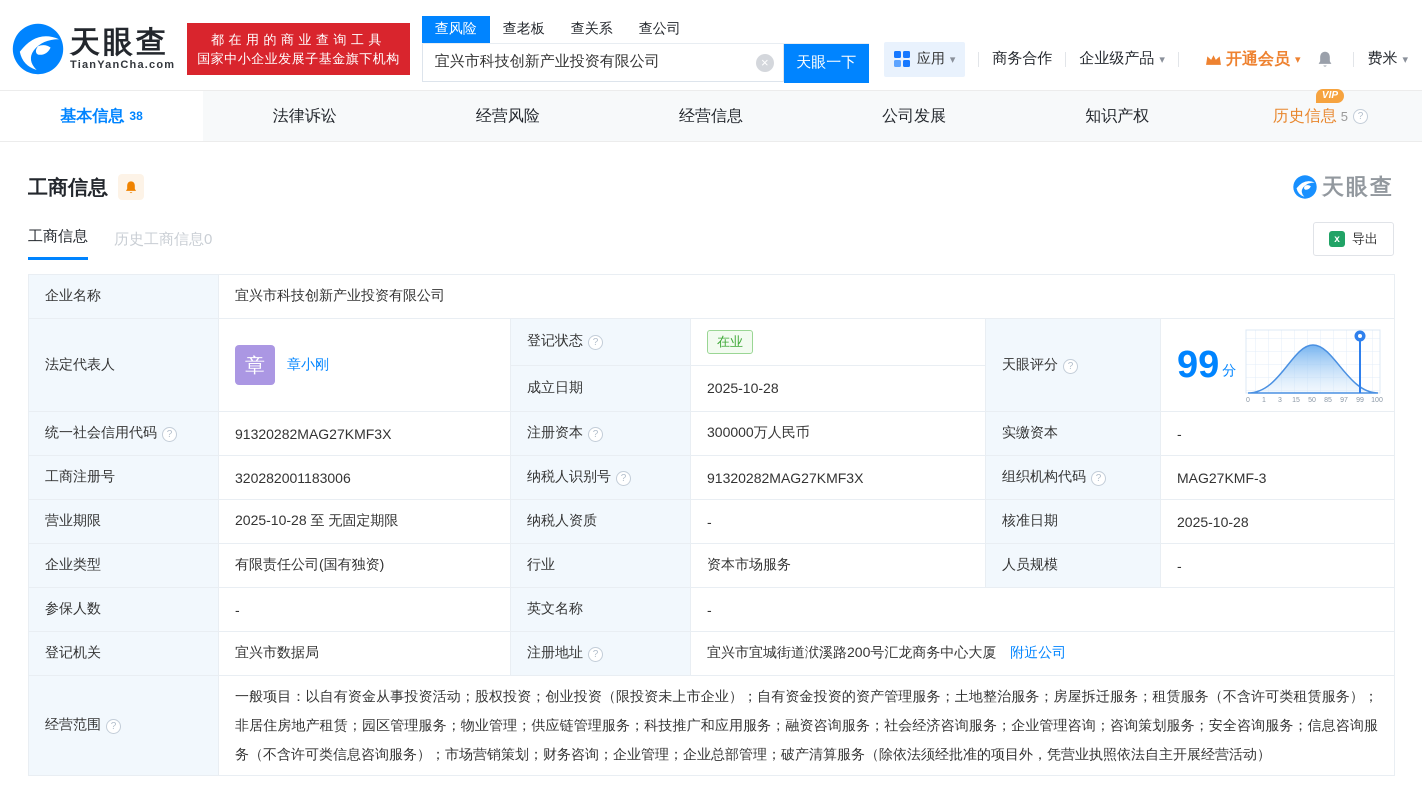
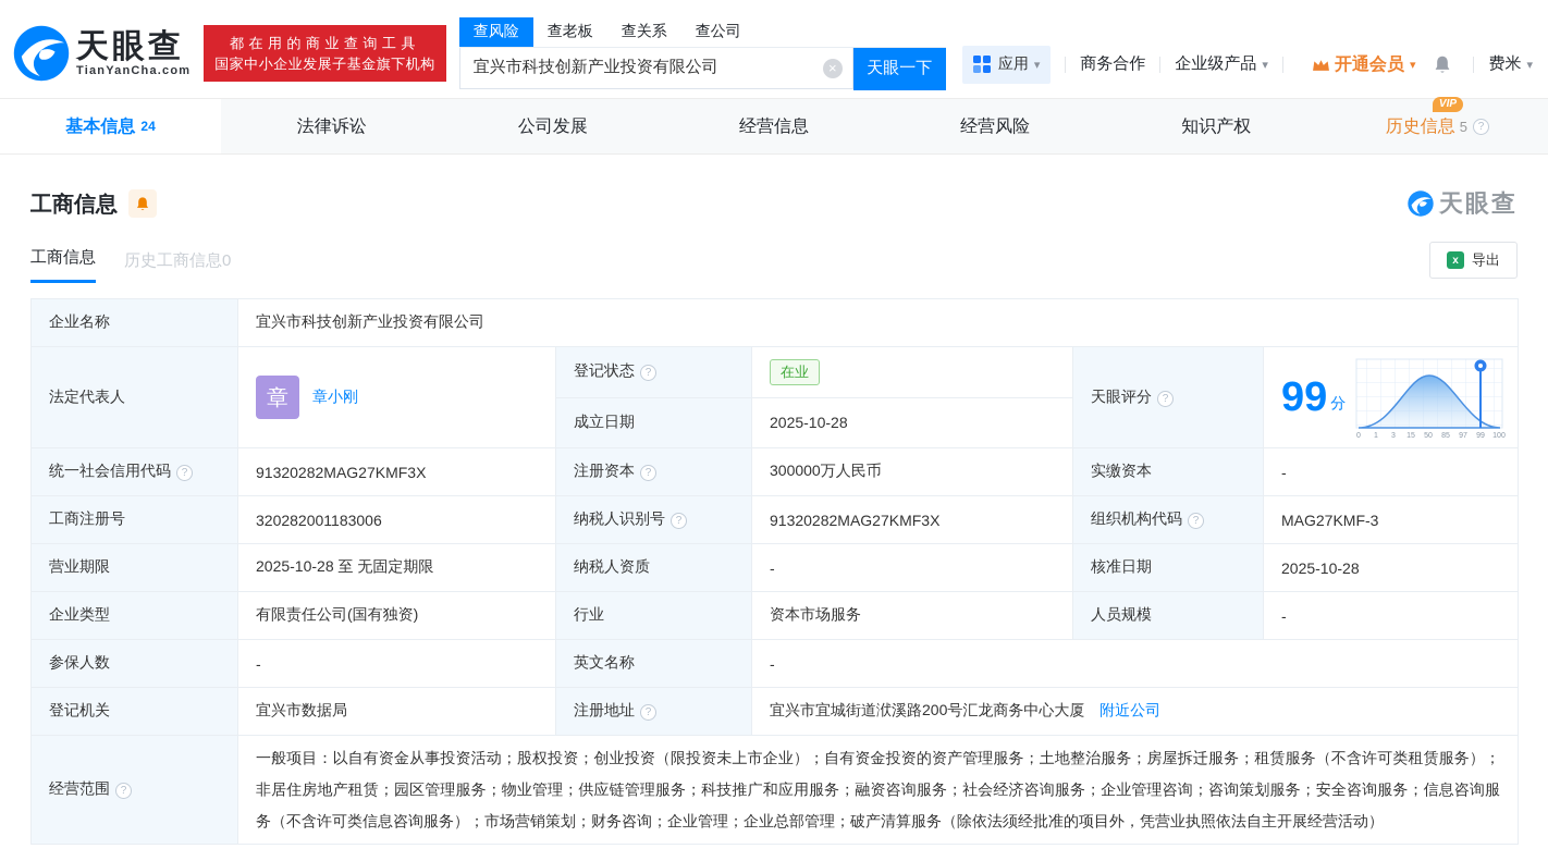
  天眼查
  TianYanCha.com
  都在用的商业查询工具
  国家中小企业发展子基金旗下机构
  查风险
  查老板
  查关系
  查公司
  宜兴市科技创新产业投资有限公司
  天眼一下
  应用
  商务合作
  企业级产品
  开通会员
  费米
  基本信息
- 38
+ 24
  法律诉讼
- 经营风险
+ 公司发展
  经营信息
- 公司发展
+ 经营风险
  知识产权
  VIP
  历史信息
  5
  工商信息
  天眼查
  工商信息
  历史工商信息0
  导出
  企业名称	宜兴市科技创新产业投资有限公司
  成立日期	2025-10-28
  统一社会信用代码	91320282MAG27KMF3X	注册资本	300000万人民币	实缴资本	-
  工商注册号	320282001183006	纳税人识别号	91320282MAG27KMF3X	组织机构代码	MAG27KMF-3
  营业期限	2025-10-28 至 无固定期限	纳税人资质	-	核准日期	2025-10-28
  企业类型	有限责任公司(国有独资)	行业	资本市场服务	人员规模	-
  参保人数	-	英文名称	-
  登记机关	宜兴市数据局	注册地址	宜兴市宜城街道洑溪路200号汇龙商务中心大厦 附近公司
  经营范围	一般项目：以自有资金从事投资活动；股权投资；创业投资（限投资未上市企业）；自有资金投资的资产管理服务；土地整治服务；房屋拆迁服务；租赁服务（不含许可类租赁服务）；非居住房地产租赁；园区管理服务；物业管理；供应链管理服务；科技推广和应用服务；融资咨询服务；社会经济咨询服务；企业管理咨询；咨询策划服务；安全咨询服务；信息咨询服务（不含许可类信息咨询服务）；市场营销策划；财务咨询；企业管理；企业总部管理；破产清算服务（除依法须经批准的项目外，凭营业执照依法自主开展经营活动）
